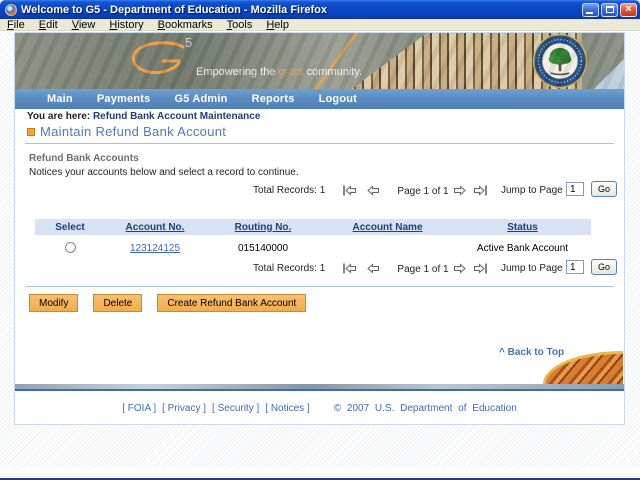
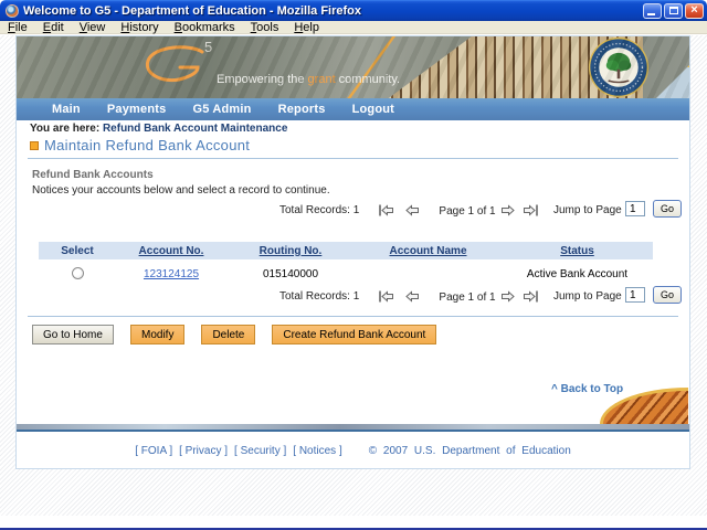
  Welcome to G5 - Department of Education - Mozilla Firefox
  File
  Edit
  View
  History
  Bookmarks
  Tools
  Help
  Main
  Payments
  G5 Admin
  Reports
  Logout
  You are here: Refund Bank Account Maintenance
  Maintain Refund Bank Account
  Refund Bank Accounts
  Notices your accounts below and select a record to continue.
  Total Records: 1
  Page 1 of 1
  Jump to Page
  1
  Go
  Select
  Account No.
  Routing No.
  Account Name
  Status
  123124125
  015140000
  Active Bank Account
  Total Records: 1
  Page 1 of 1
  Jump to Page
  1
  Go
+ Go to Home
  Modify
  Delete
  Create Refund Bank Account
  ^ Back to Top
  [ FOIA ]
  [ Privacy ]
  [ Security ]
  [ Notices ]
  © 2007 U.S. Department of Education
